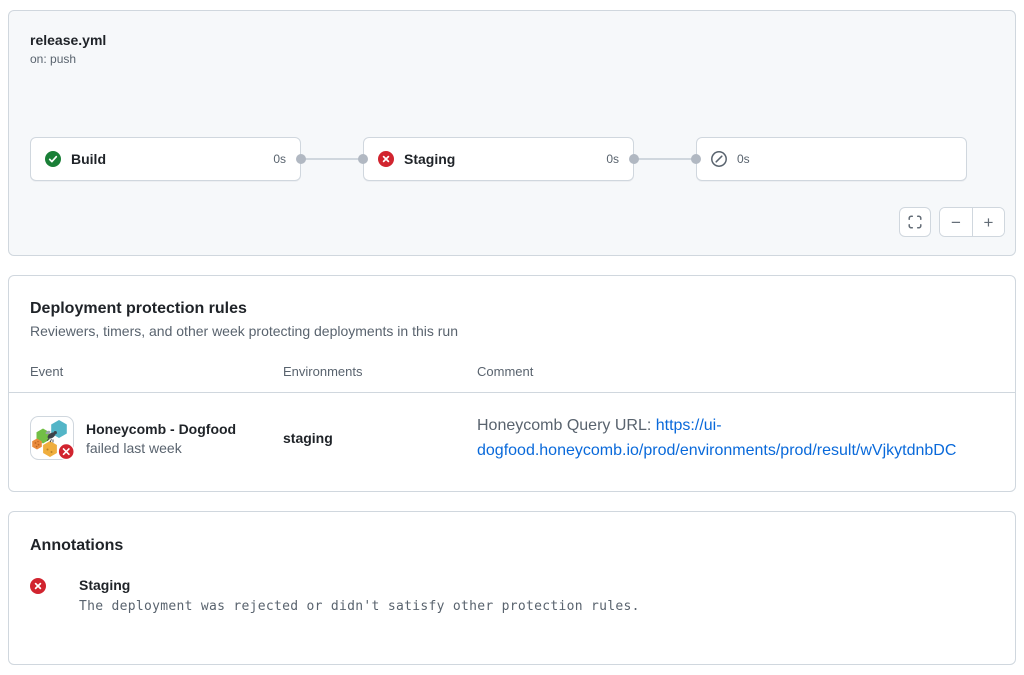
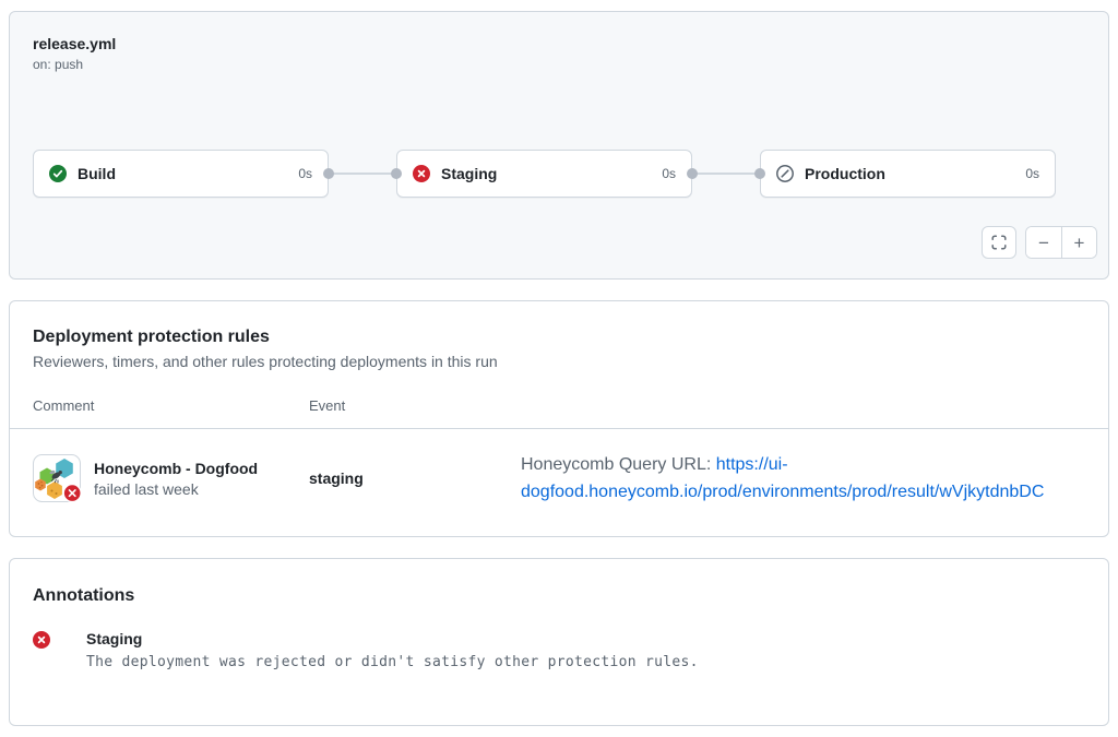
  release.yml
  on: push
  Build
  0s
  Staging
  0s
+ Production
  0s
  −
  +
  Deployment protection rules
- Reviewers, timers, and other week protecting deployments in this run
+ Reviewers, timers, and other rules protecting deployments in this run
- Event
+ Comment
- Environments
- Comment
+ Event
  Honeycomb - Dogfood
  failed last week
  staging
  Honeycomb Query URL: https://ui-dogfood.honeycomb.io/prod/environments/prod/result/wVjkytdnbDC
  Annotations
  Staging
  The deployment was rejected or didn't satisfy other protection rules.
